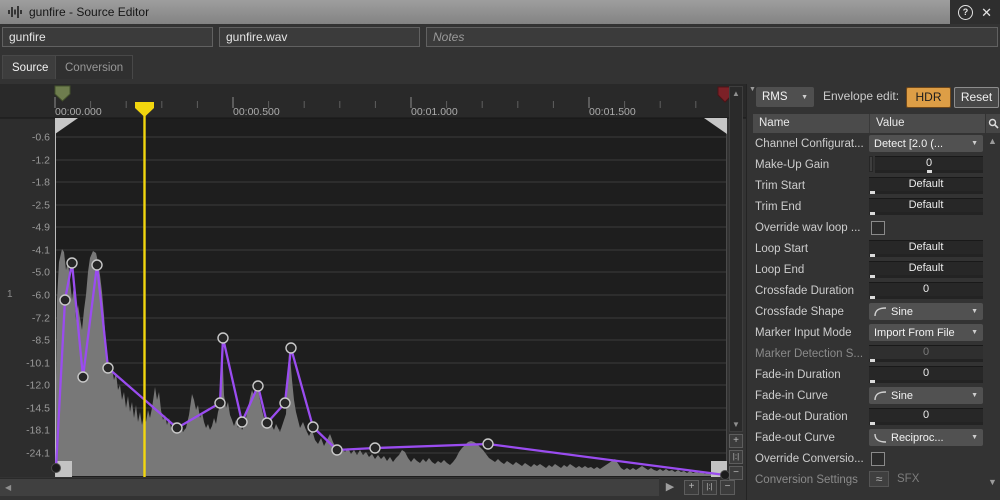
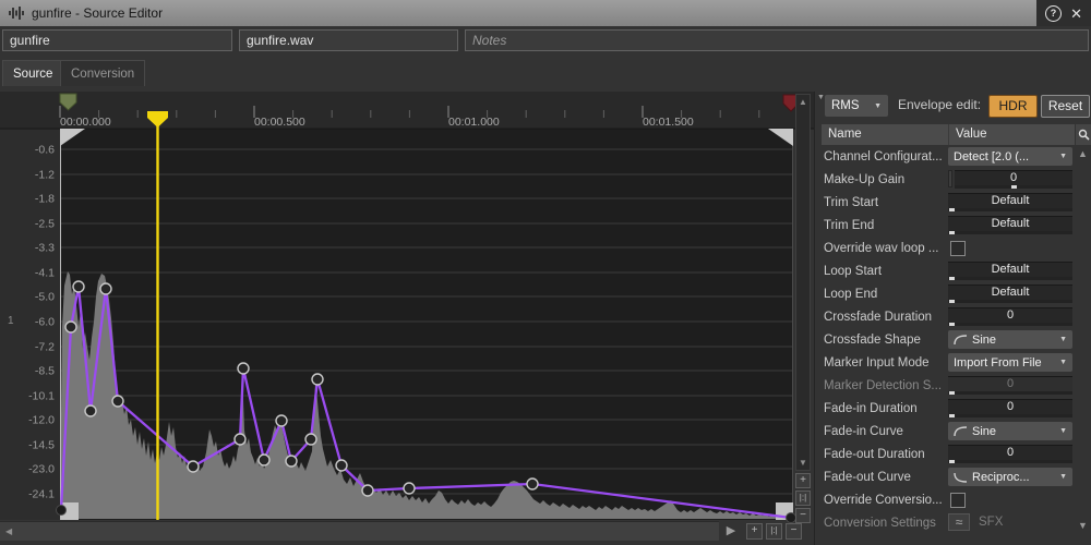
  gunfire - Source Editor
  ?
  ✕
  gunfire
  gunfire.wav
  Notes
  Source
  Conversion
  -0.6
  -1.2
  -1.8
  -2.5
- -4.9
+ -3.3
  -4.1
  -5.0
  -6.0
  -7.2
  -8.5
  -10.1
  -12.0
  -14.5
- -18.1
+ -23.0
  -24.1
  1
  00:00.000
  00:00.500
  00:01.000
  00:01.500
  ◀
  ▶
  +
  |:|
  −
  ▲
  ▼
  +
  |:|
  −
  RMS
  Envelope edit:
  HDR
  Reset
  Name
  Value
  ▲
  ▼
  Channel Configurat...
  Detect [2.0 (...
  Make-Up Gain
  0
  Trim Start
  Default
  Trim End
  Default
  Override wav loop ...
  Loop Start
  Default
  Loop End
  Default
  Crossfade Duration
  0
  Crossfade Shape
  Sine
  Marker Input Mode
  Import From File
  Marker Detection S...
  0
  Fade-in Duration
  0
  Fade-in Curve
  Sine
  Fade-out Duration
  0
  Fade-out Curve
  Reciproc...
  Override Conversio...
  Conversion Settings
  ≈
  SFX
